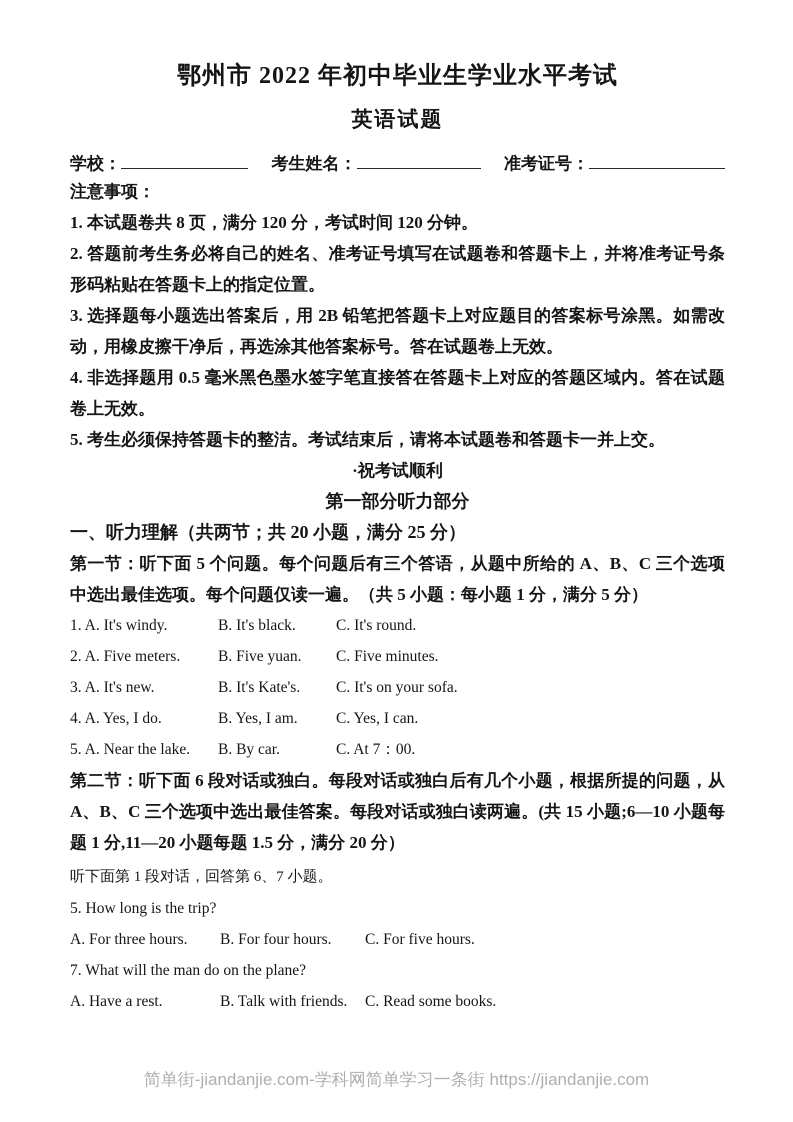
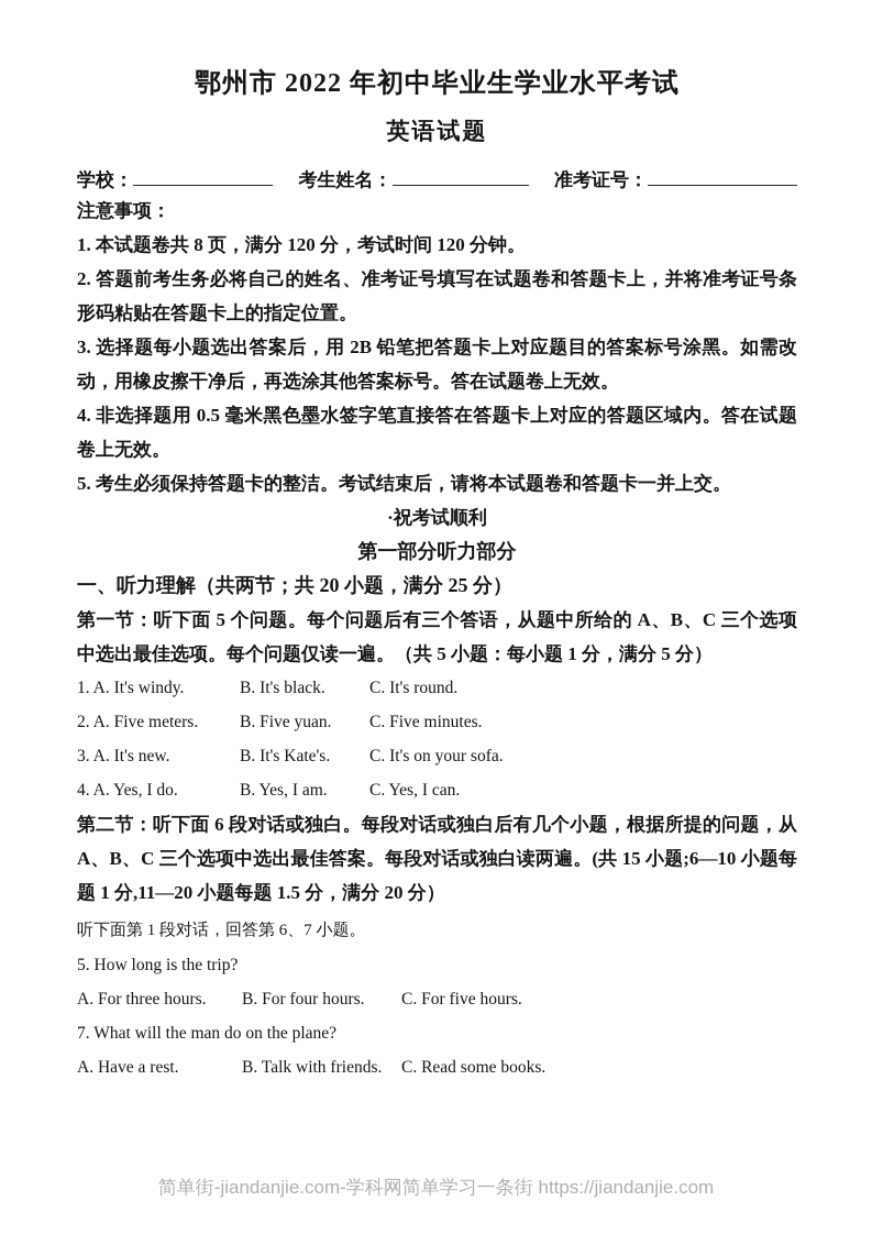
  鄂州市 2022 年初中毕业生学业水平考试
  英语试题
  学校：
  考生姓名：
  准考证号：
  注意事项：
  1. 本试题卷共 8 页，满分 120 分，考试时间 120 分钟。
  2. 答题前考生务必将自己的姓名、准考证号填写在试题卷和答题卡上，并将准考证号条形码粘贴在答题卡上的指定位置。
  3. 选择题每小题选出答案后，用 2B 铅笔把答题卡上对应题目的答案标号涂黑。如需改动，用橡皮擦干净后，再选涂其他答案标号。答在试题卷上无效。
  4. 非选择题用 0.5 毫米黑色墨水签字笔直接答在答题卡上对应的答题区域内。答在试题卷上无效。
  5. 考生必须保持答题卡的整洁。考试结束后，请将本试题卷和答题卡一并上交。
  ·祝考试顺利
  第一部分听力部分
  一、听力理解（共两节；共 20 小题，满分 25 分）
  第一节：听下面 5 个问题。每个问题后有三个答语，从题中所给的 A、B、C 三个选项中选出最佳选项。每个问题仅读一遍。（共 5 小题：每小题 1 分，满分 5 分）
  1. A. It's windy.
  B. It's black.
  C. It's round.
  2. A. Five meters.
  B. Five yuan.
  C. Five minutes.
  3. A. It's new.
  B. It's Kate's.
  C. It's on your sofa.
  4. A. Yes, I do.
  B. Yes, I am.
  C. Yes, I can.
- 5. A. Near the lake.
- B. By car.
- C. At 7：00.
  第二节：听下面 6 段对话或独白。每段对话或独白后有几个小题，根据所提的问题，从 A、B、C 三个选项中选出最佳答案。每段对话或独白读两遍。(共 15 小题;6—10 小题每题 1 分,11—20 小题每题 1.5 分，满分 20 分）
  听下面第 1 段对话，回答第 6、7 小题。
  5. How long is the trip?
  A. For three hours.
  B. For four hours.
  C. For five hours.
  7. What will the man do on the plane?
  A. Have a rest.
  B. Talk with friends.
  C. Read some books.
  简单街-jiandanjie.com-学科网简单学习一条街 https://jiandanjie.com
